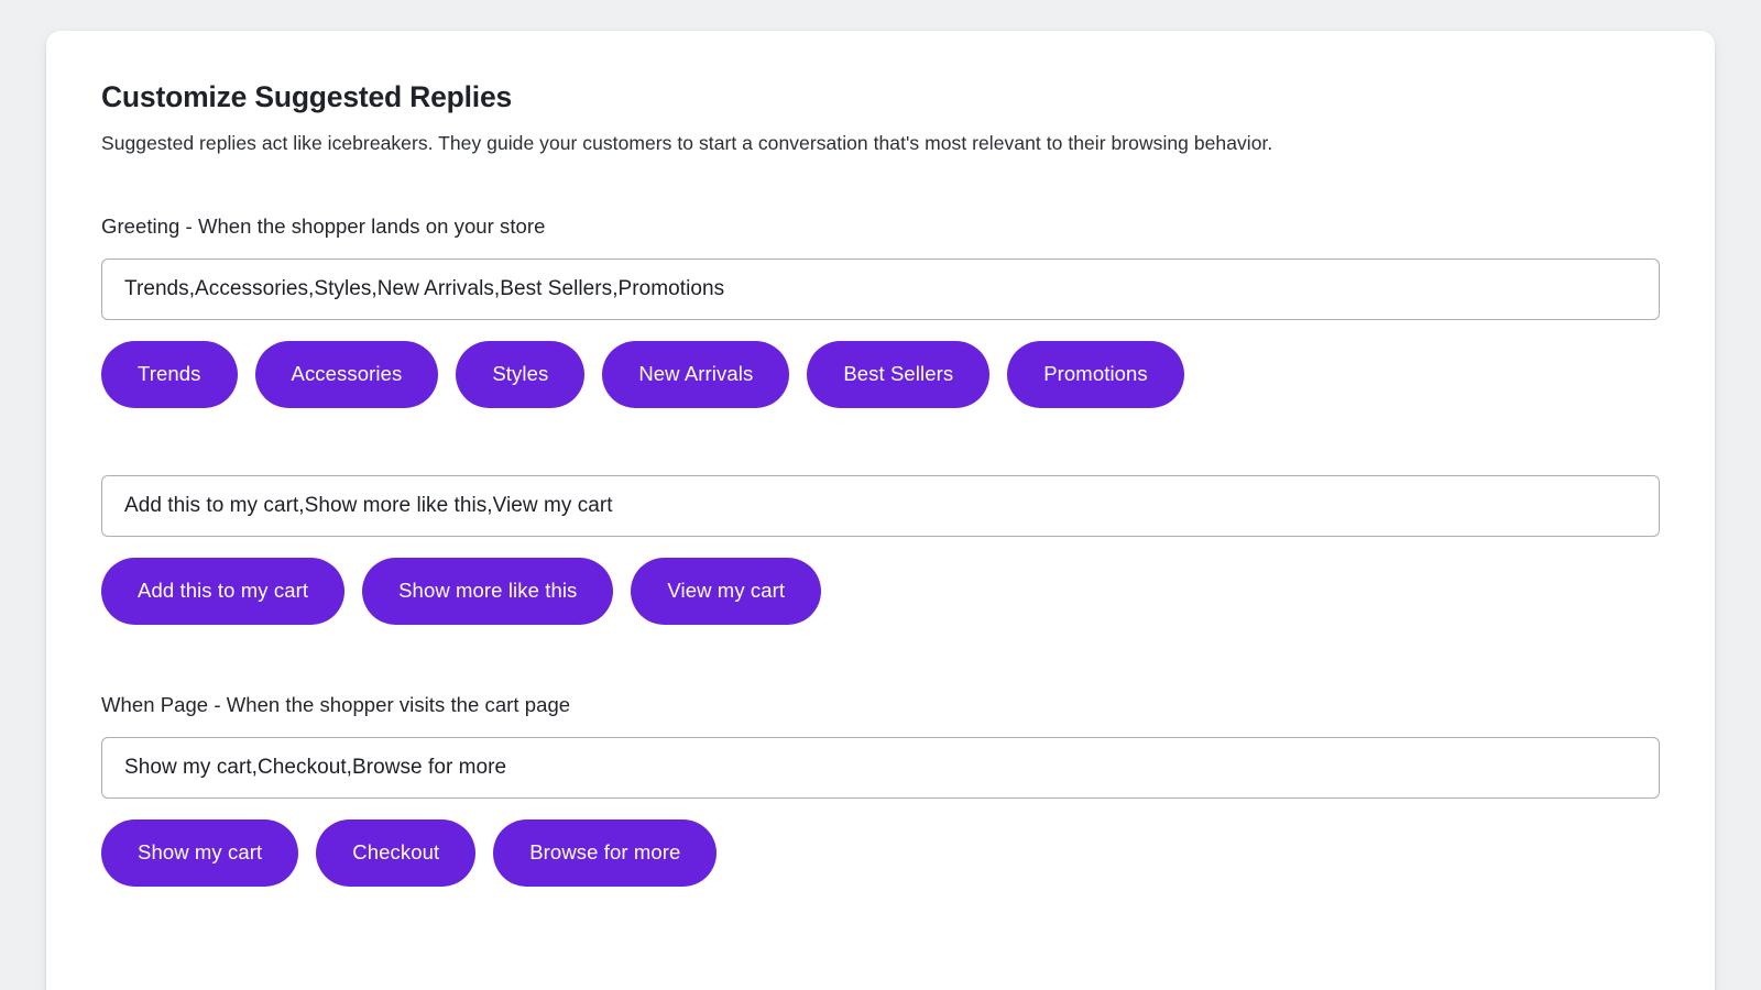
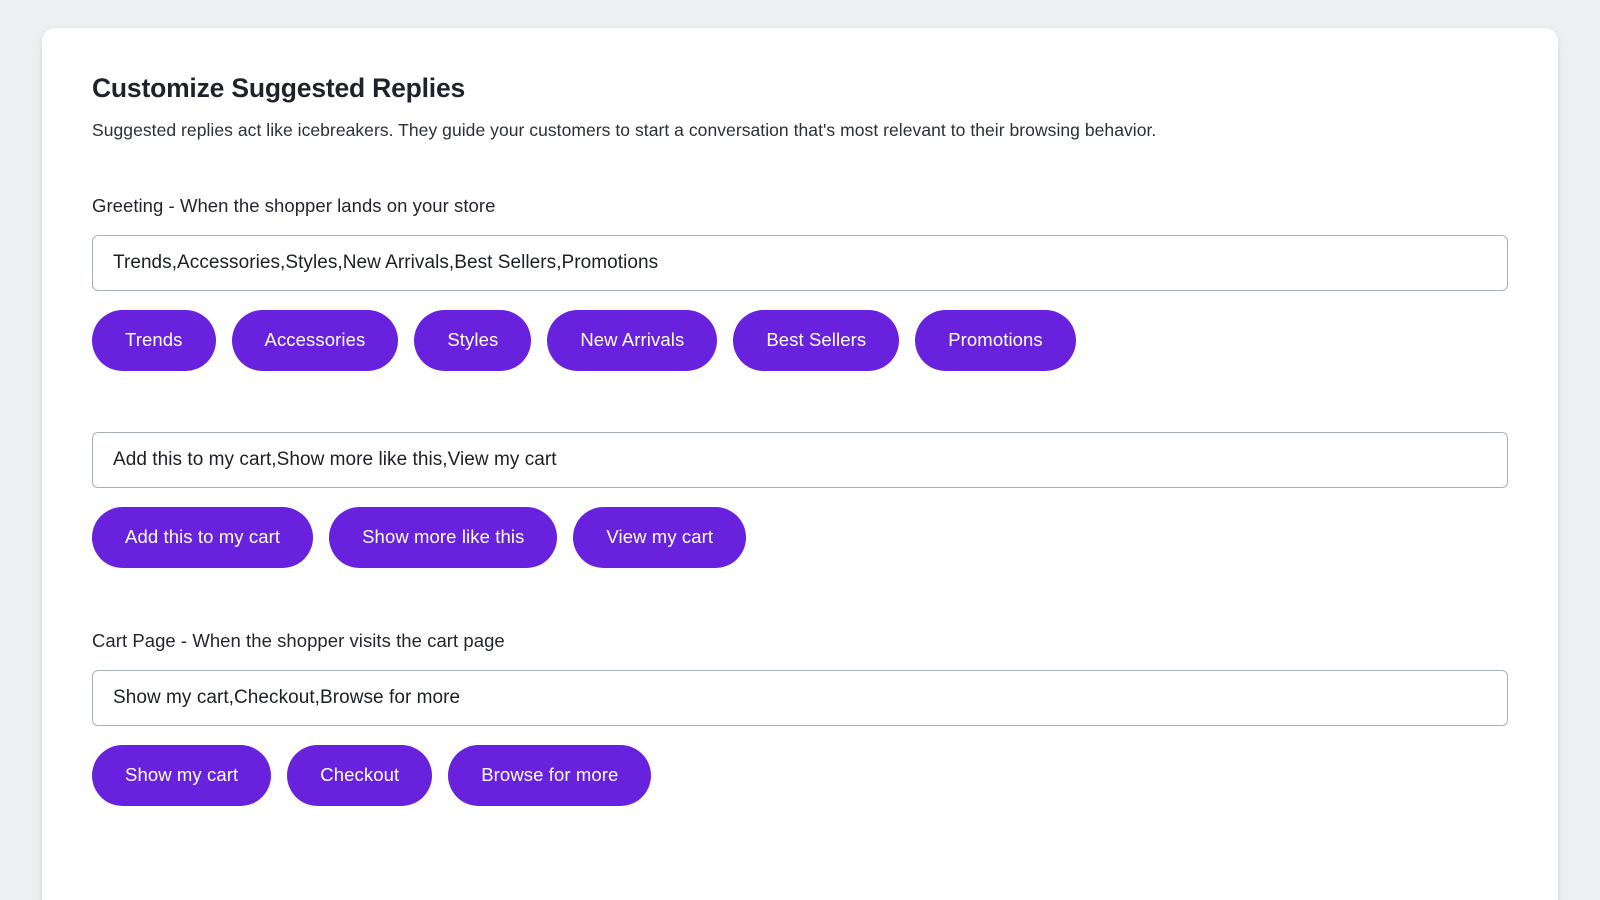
  Customize Suggested Replies
  Suggested replies act like icebreakers. They guide your customers to start a conversation that's most relevant to their browsing behavior.
  Greeting - When the shopper lands on your store
  Trends,Accessories,Styles,New Arrivals,Best Sellers,Promotions
  Trends
  Accessories
  Styles
  New Arrivals
  Best Sellers
  Promotions
  Add this to my cart,Show more like this,View my cart
  Add this to my cart
  Show more like this
  View my cart
- When Page - When the shopper visits the cart page
+ Cart Page - When the shopper visits the cart page
  Show my cart,Checkout,Browse for more
  Show my cart
  Checkout
  Browse for more
